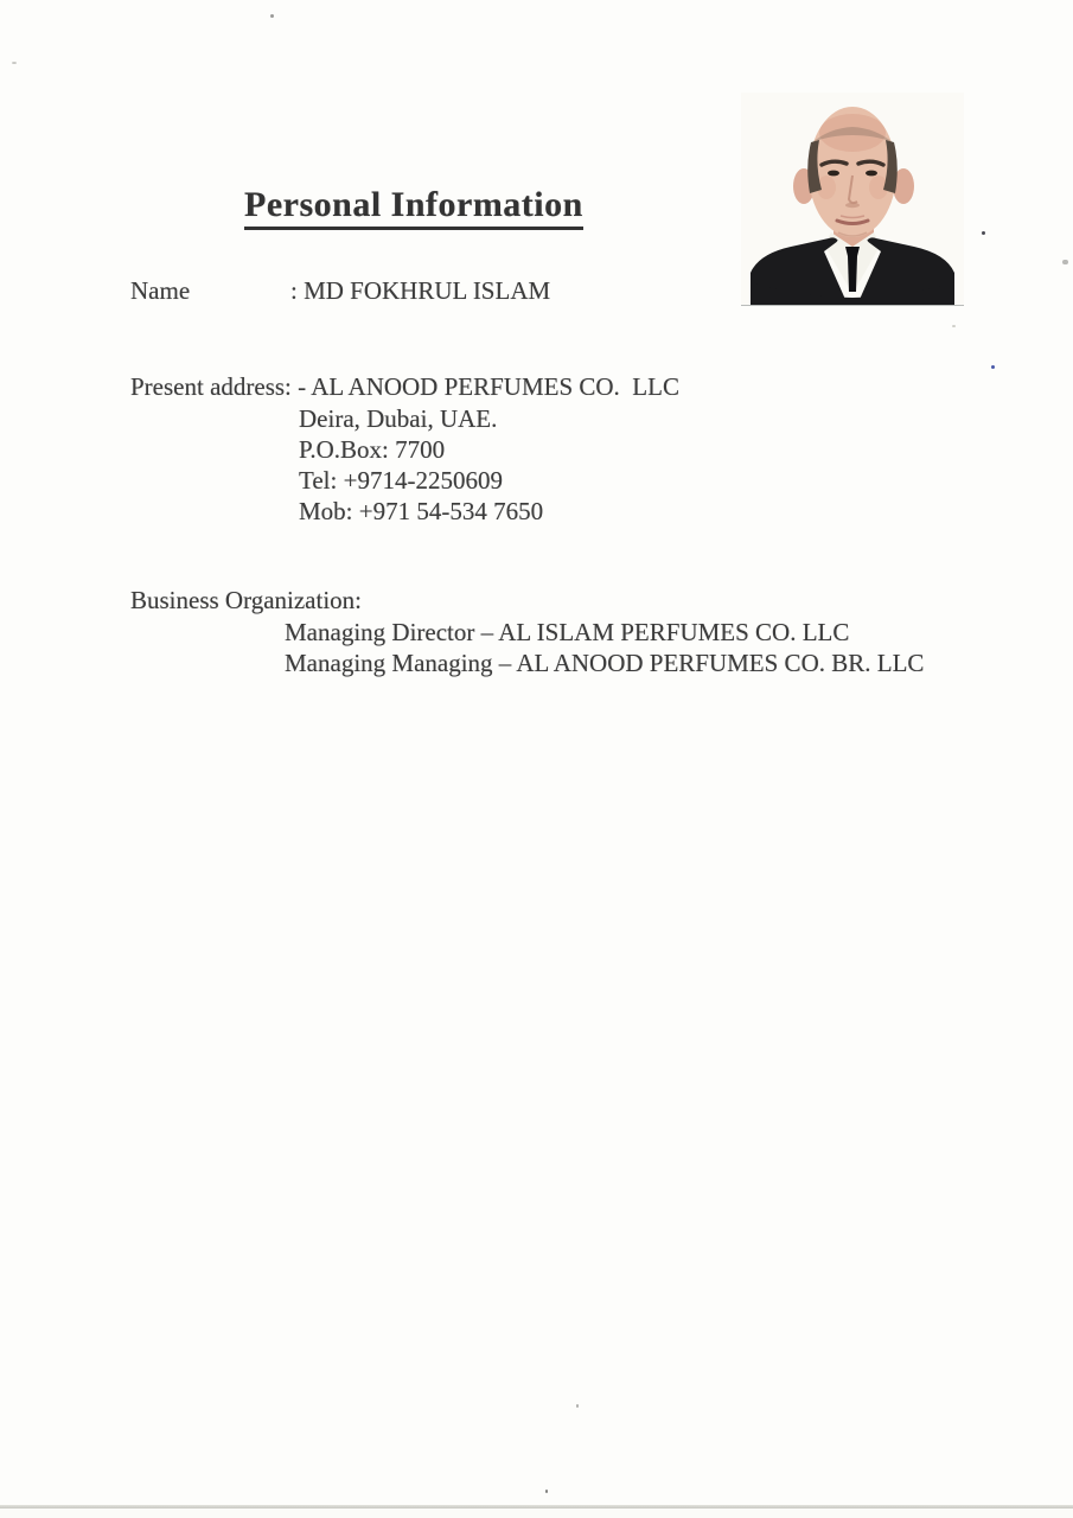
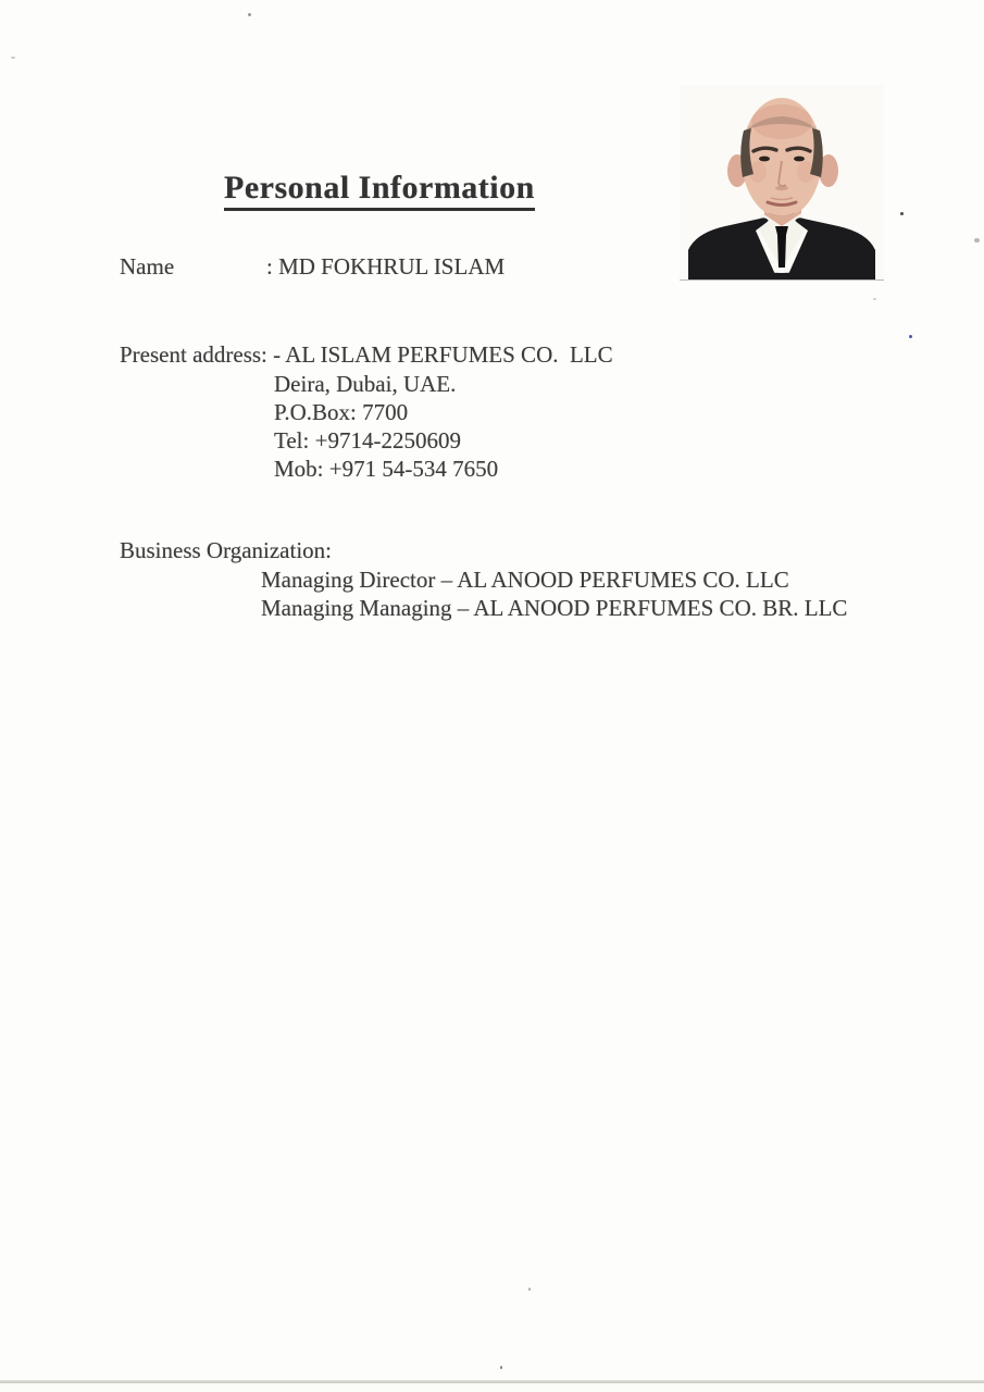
  Personal Information
  Name
  : MD FOKHRUL ISLAM
- Present address: - AL ANOOD PERFUMES CO. LLC
+ Present address: - AL ISLAM PERFUMES CO. LLC
  Deira, Dubai, UAE.
  P.O.Box: 7700
  Tel: +9714-2250609
  Mob: +971 54-534 7650
  Business Organization:
- Managing Director – AL ISLAM PERFUMES CO. LLC
+ Managing Director – AL ANOOD PERFUMES CO. LLC
  Managing Managing – AL ANOOD PERFUMES CO. BR. LLC
